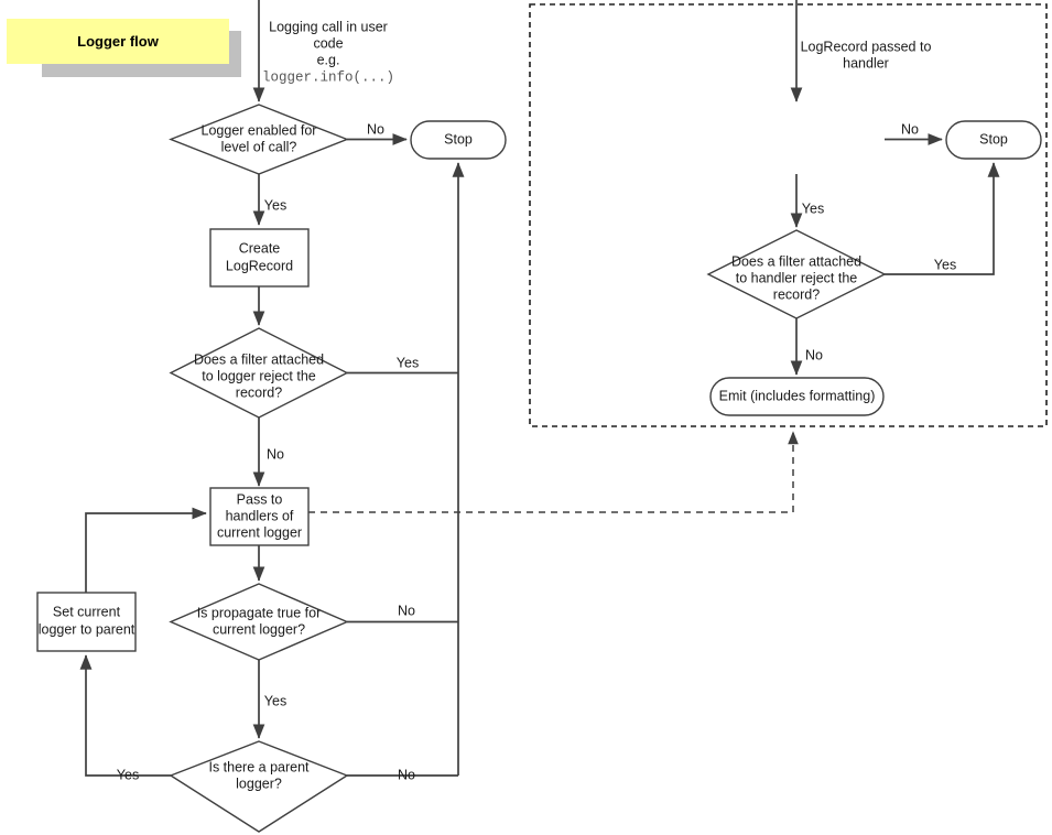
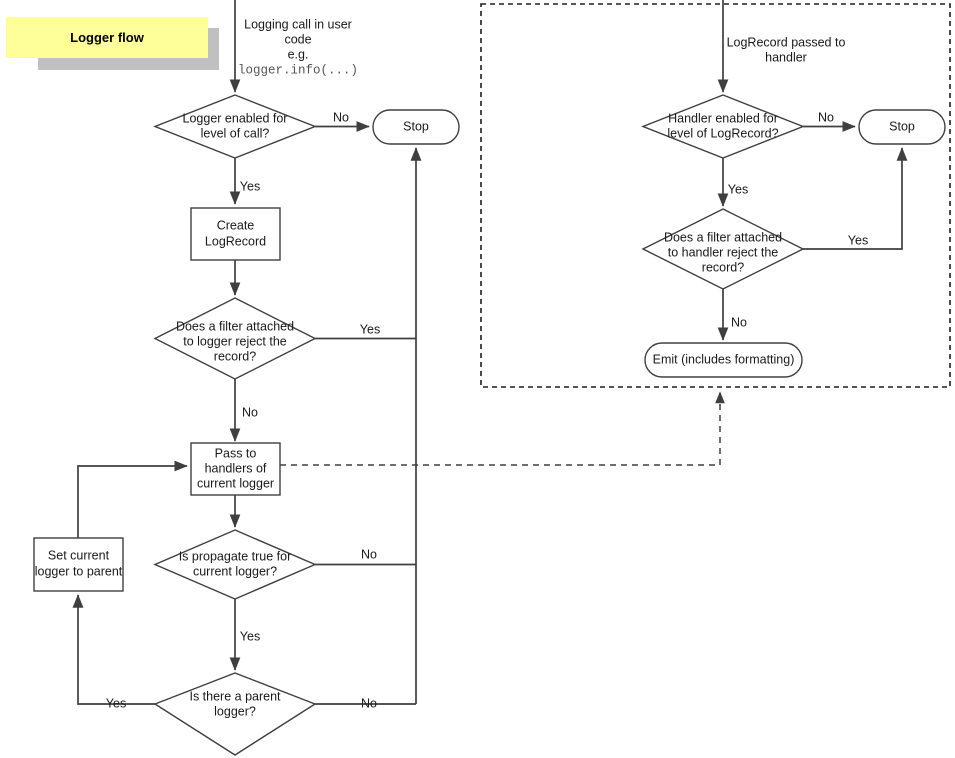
  Logger flow
  Logging call in user
  code
  e.g.
  logger.info(...)
  Logger enabled for
  level of call?
  No
  Stop
  Yes
  Create
  LogRecord
  Does a filter attached
  to logger reject the
  record?
  Yes
  No
  Pass to
  handlers of
  current logger
  Is propagate true for
  current logger?
  No
  Yes
  Set current
  logger to parent
  Is there a parent
  logger?
  Yes
  No
  LogRecord passed to
  handler
+ Handler enabled for
+ level of LogRecord?
  No
  Stop
  Yes
  Does a filter attached
  to handler reject the
  record?
  Yes
  No
  Emit (includes formatting)
